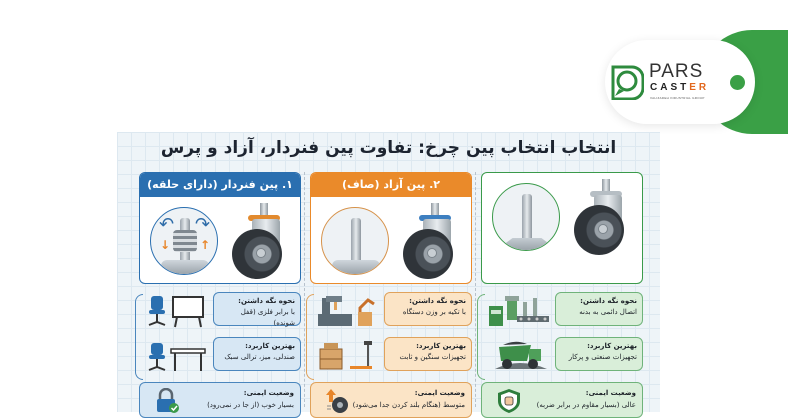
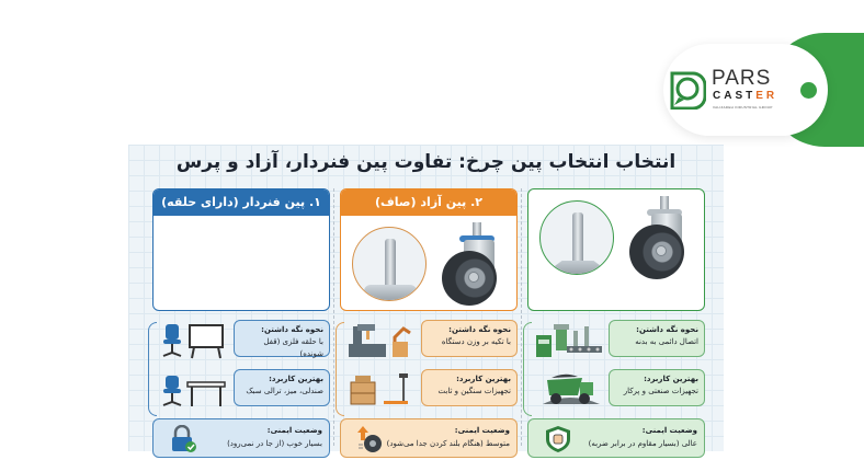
  PARS
  CASTER
  انتخاب انتخاب پین چرخ: تفاوت پین فنردار، آزاد و پرس
  نحوه نگه داشتن:
  اتصال دائمی به بدنه
  بهترین کاربرد:
  تجهیزات صنعتی و پرکار
  وضعیت ایمنی:
  عالی (بسیار مقاوم در برابر ضربه)
  ۲. پین آزاد (صاف)
  نحوه نگه داشتن:
  با تکیه بر وزن دستگاه
  بهترین کاربرد:
  تجهیزات سنگین و ثابت
  وضعیت ایمنی:
  متوسط (هنگام بلند کردن جدا می‌شود)
  ۱. پین فنردار (دارای حلقه)
- ↓
- ↑
- ↶
- ↷
  نحوه نگه داشتن:
- با برابر فلزی (قفل شونده)
+ با حلقه فلزی (قفل شونده)
  بهترین کاربرد:
  صندلی، میز، ترالی سبک
  وضعیت ایمنی:
  بسیار خوب (از جا در نمی‌رود)
